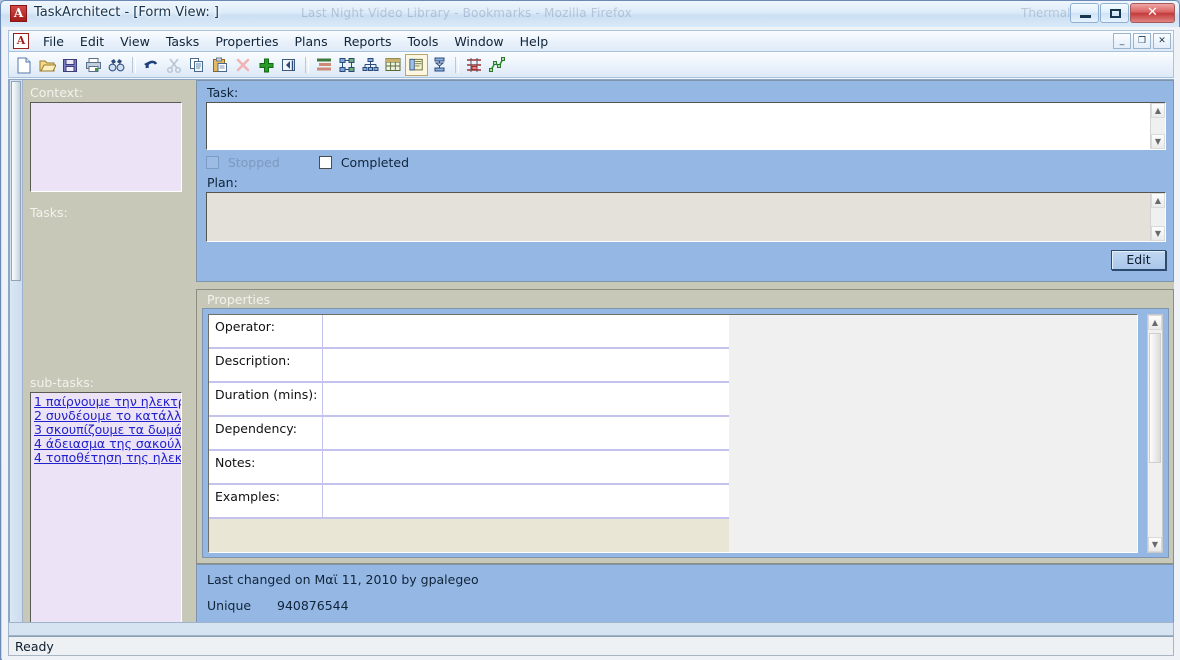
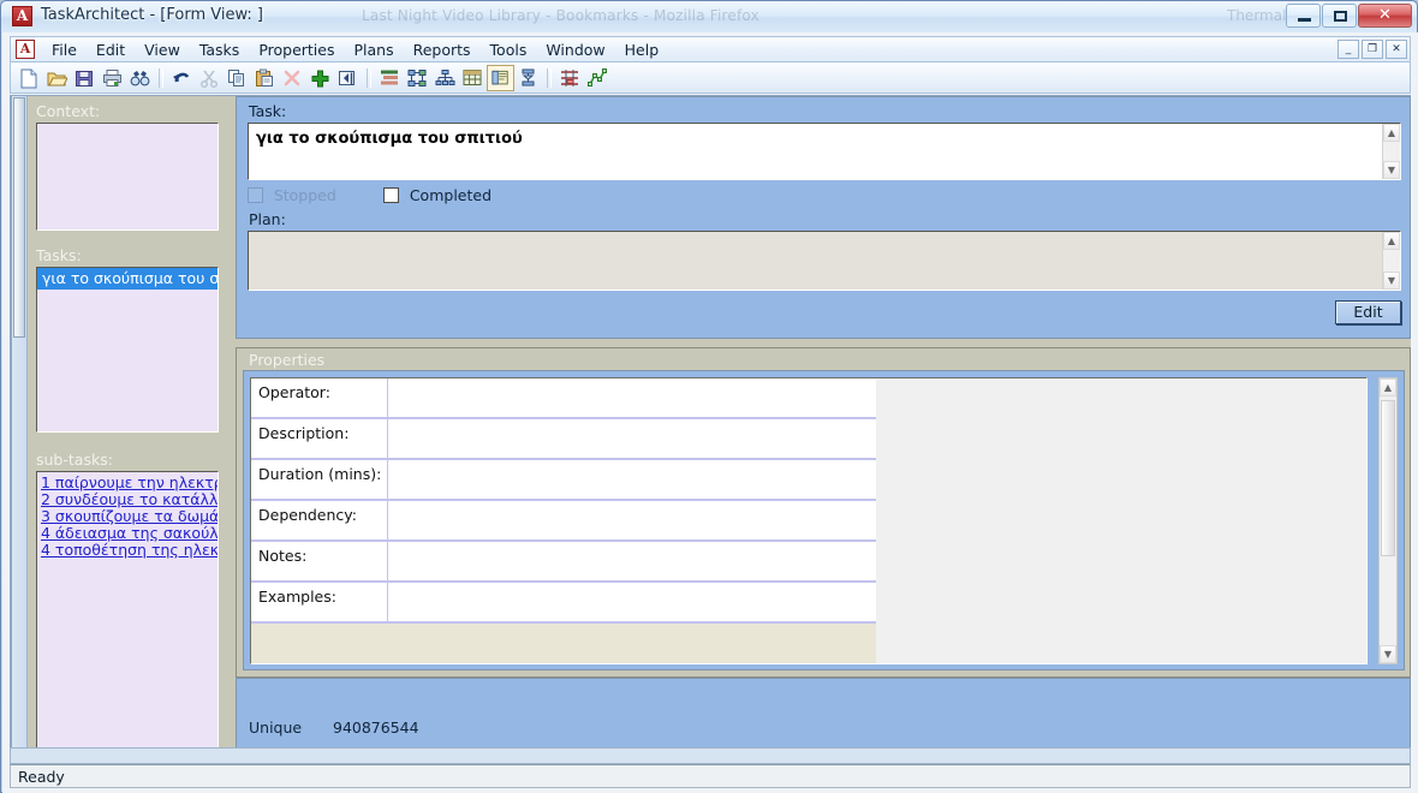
  A
  TaskArchitect - [Form View: ]
  Last Night Video Library - Bookmarks - Mozilla Firefox
  Thermal
  ✕
  A
  File
  Edit
  View
  Tasks
  Properties
  Plans
  Reports
  Tools
  Window
  Help
  _
  ❐
  ✕
  Context:
  Tasks:
+ για το σκούπισμα του σ
  sub-tasks:
  1 παίρνουμε την ηλεκτ
  2 συνδέουμε το κατάλλ
  3 σκουπίζουμε τα δωμά
  4 άδειασμα της σακούλ
  4 τοποθέτηση της ηλεκ
  Task:
+ για το σκούπισμα του σπιτιού
  ▲
  ▼
  Stopped
  Completed
  Plan:
  ▲
  ▼
  Edit
  Properties
  Operator:
  Description:
  Duration (mins):
  Dependency:
  Notes:
  Examples:
  ▲
  ▼
- Last changed on Μαϊ 11, 2010 by gpalegeo
  Unique
  940876544
  Ready
